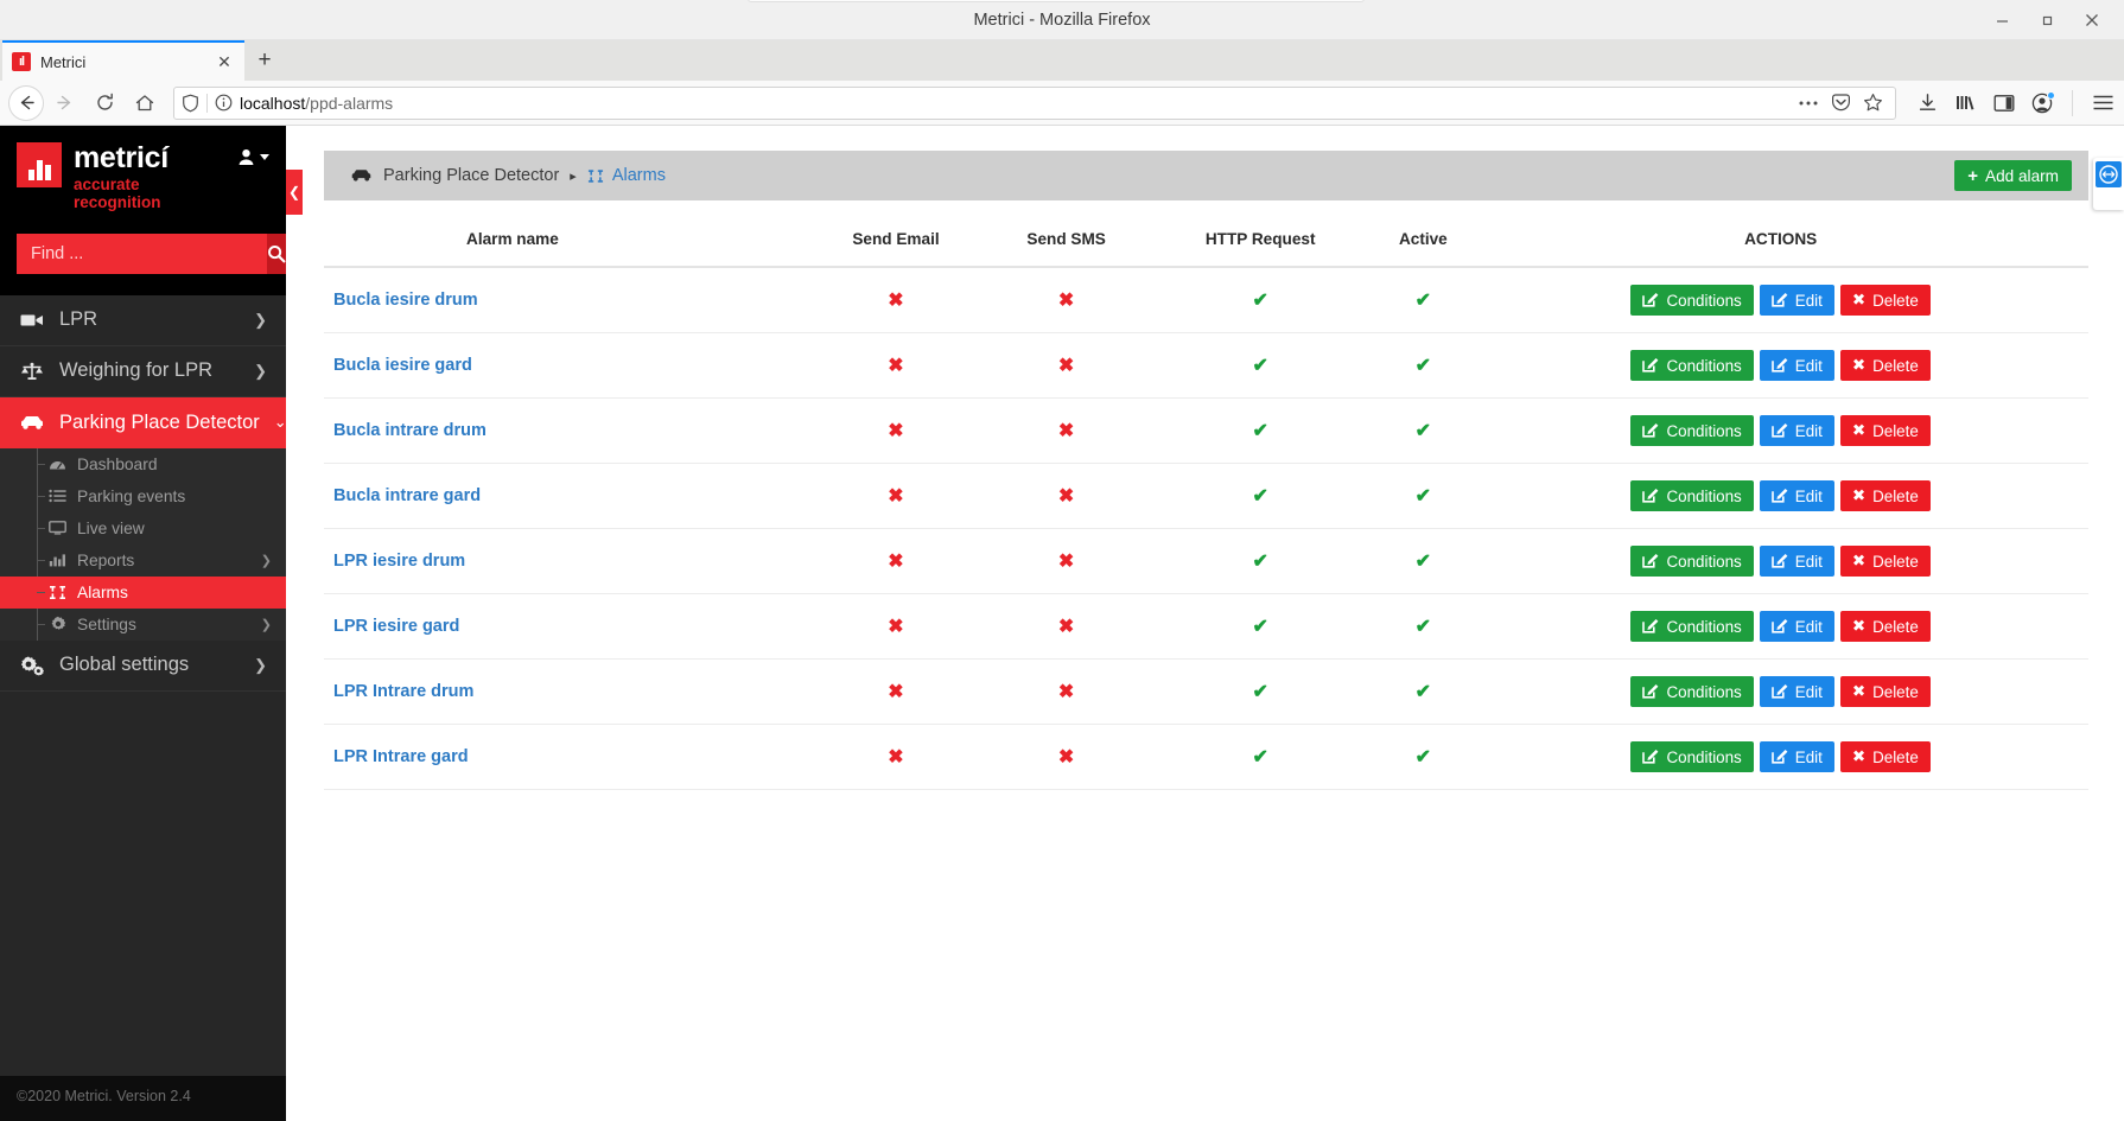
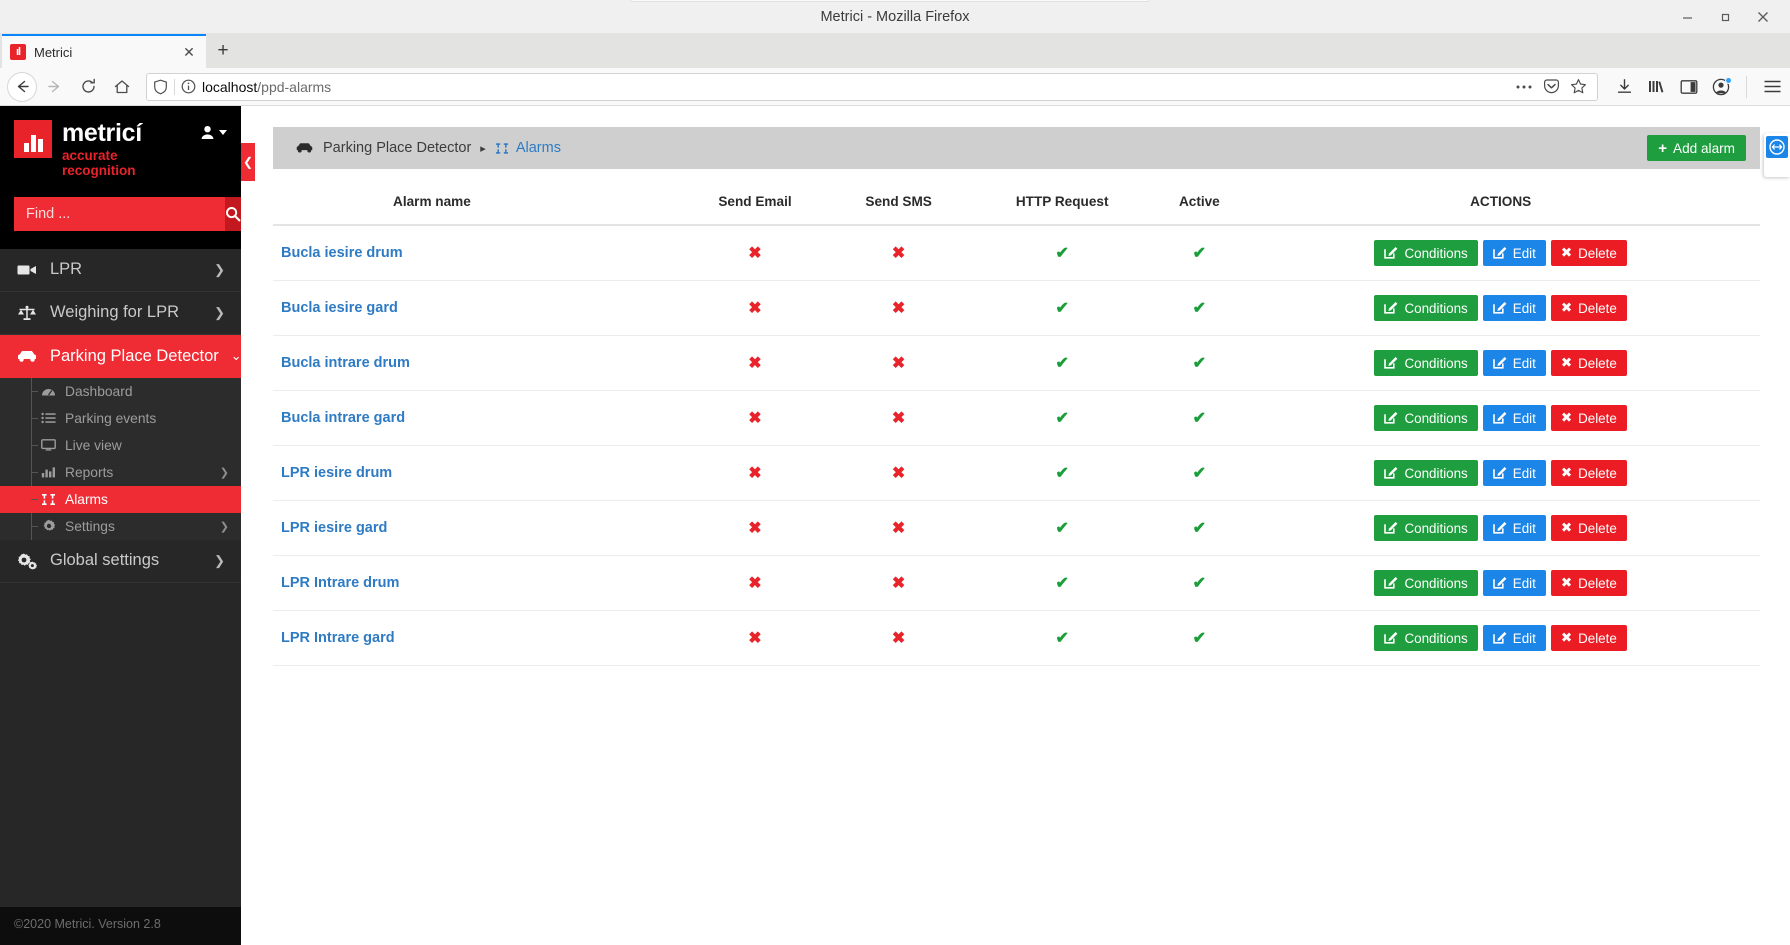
  Metrici - Mozilla Firefox
  ıl
  Metrici
  ✕
  +
  localhost/ppd-alarms
  metricí
  accurate recognition
  Find ...
  LPR
  ❯
  Weighing for LPR
  ❯
  Parking Place Detector
  ⌄
  Dashboard
  Parking events
  Live view
  Reports
  ❯
  Alarms
  Settings
  ❯
  Global settings
  ❯
- ©2020 Metrici. Version 2.4
+ ©2020 Metrici. Version 2.8
  ❮
  Parking Place Detector
  ▸
  Alarms
  +
  Add alarm
  Alarm name	Send Email	Send SMS	HTTP Request	Active	ACTIONS
  Bucla iesire drum	✖	✖	✔	✔	Conditions Edit ✖ Delete
  Bucla iesire gard	✖	✖	✔	✔	Conditions Edit ✖ Delete
  Bucla intrare drum	✖	✖	✔	✔	Conditions Edit ✖ Delete
  Bucla intrare gard	✖	✖	✔	✔	Conditions Edit ✖ Delete
  LPR iesire drum	✖	✖	✔	✔	Conditions Edit ✖ Delete
  LPR iesire gard	✖	✖	✔	✔	Conditions Edit ✖ Delete
  LPR Intrare drum	✖	✖	✔	✔	Conditions Edit ✖ Delete
  LPR Intrare gard	✖	✖	✔	✔	Conditions Edit ✖ Delete
